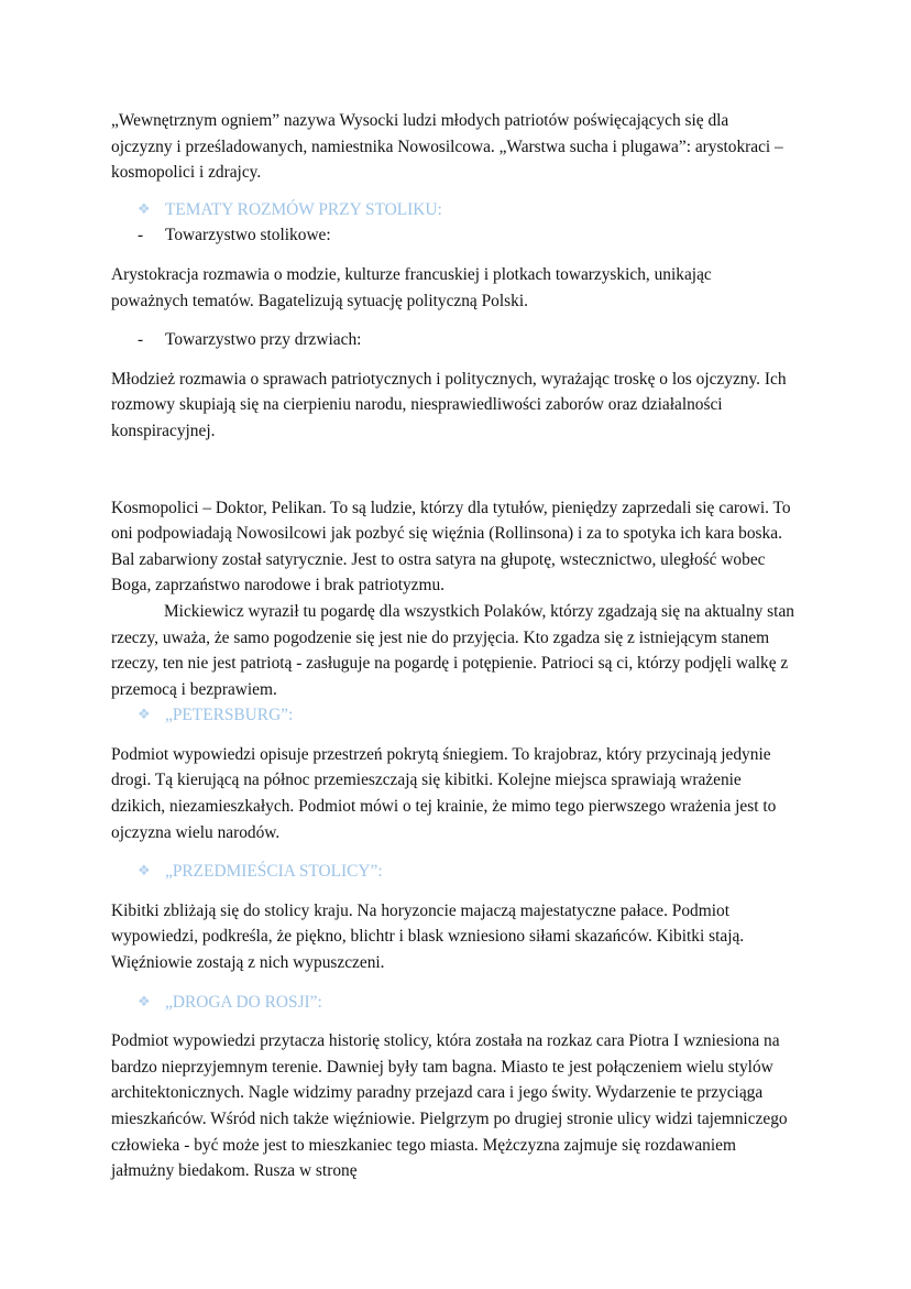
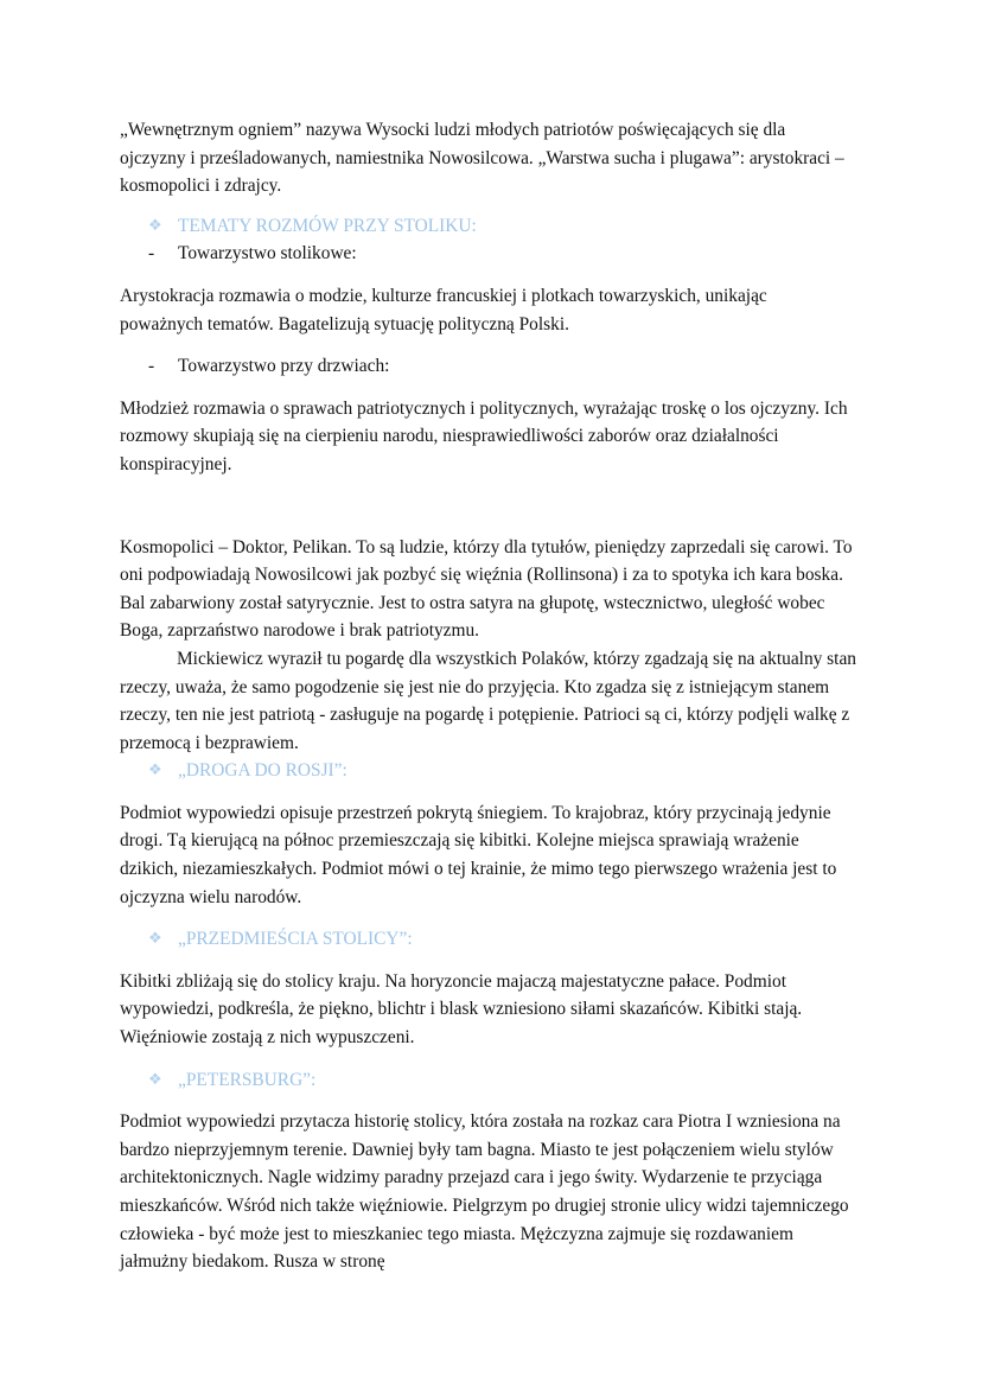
  „Wewnętrznym ogniem” nazywa Wysocki ludzi młodych patriotów poświęcających się dla ojczyzny i prześladowanych, namiestnika Nowosilcowa. „Warstwa sucha i plugawa”: arystokraci – kosmopolici i zdrajcy.
  ❖
  TEMATY ROZMÓW PRZY STOLIKU:
  -
  Towarzystwo stolikowe:
  Arystokracja rozmawia o modzie, kulturze francuskiej i plotkach towarzyskich, unikając poważnych tematów. Bagatelizują sytuację polityczną Polski.
  -
  Towarzystwo przy drzwiach:
  Młodzież rozmawia o sprawach patriotycznych i politycznych, wyrażając troskę o los ojczyzny. Ich rozmowy skupiają się na cierpieniu narodu, niesprawiedliwości zaborów oraz działalności konspiracyjnej.
  Kosmopolici – Doktor, Pelikan. To są ludzie, którzy dla tytułów, pieniędzy zaprzedali się carowi. To oni podpowiadają Nowosilcowi jak pozbyć się więźnia (Rollinsona) i za to spotyka ich kara boska. Bal zabarwiony został satyrycznie. Jest to ostra satyra na głupotę, wstecznictwo, uległość wobec Boga, zaprzaństwo narodowe i brak patriotyzmu.
  Mickiewicz wyraził tu pogardę dla wszystkich Polaków, którzy zgadzają się na aktualny stan rzeczy, uważa, że samo pogodzenie się jest nie do przyjęcia. Kto zgadza się z istniejącym stanem rzeczy, ten nie jest patriotą - zasługuje na pogardę i potępienie. Patrioci są ci, którzy podjęli walkę z przemocą i bezprawiem.
  ❖
- „PETERSBURG”:
+ „DROGA DO ROSJI”:
  Podmiot wypowiedzi opisuje przestrzeń pokrytą śniegiem. To krajobraz, który przycinają jedynie drogi. Tą kierującą na północ przemieszczają się kibitki. Kolejne miejsca sprawiają wrażenie dzikich, niezamieszkałych. Podmiot mówi o tej krainie, że mimo tego pierwszego wrażenia jest to ojczyzna wielu narodów.
  ❖
  „PRZEDMIEŚCIA STOLICY”:
  Kibitki zbliżają się do stolicy kraju. Na horyzoncie majaczą majestatyczne pałace. Podmiot wypowiedzi, podkreśla, że piękno, blichtr i blask wzniesiono siłami skazańców. Kibitki stają. Więźniowie zostają z nich wypuszczeni.
  ❖
- „DROGA DO ROSJI”:
+ „PETERSBURG”:
  Podmiot wypowiedzi przytacza historię stolicy, która została na rozkaz cara Piotra I wzniesiona na bardzo nieprzyjemnym terenie. Dawniej były tam bagna. Miasto te jest połączeniem wielu stylów architektonicznych. Nagle widzimy paradny przejazd cara i jego świty. Wydarzenie te przyciąga mieszkańców. Wśród nich także więźniowie. Pielgrzym po drugiej stronie ulicy widzi tajemniczego człowieka - być może jest to mieszkaniec tego miasta. Mężczyzna zajmuje się rozdawaniem jałmużny biedakom. Rusza w stronę
